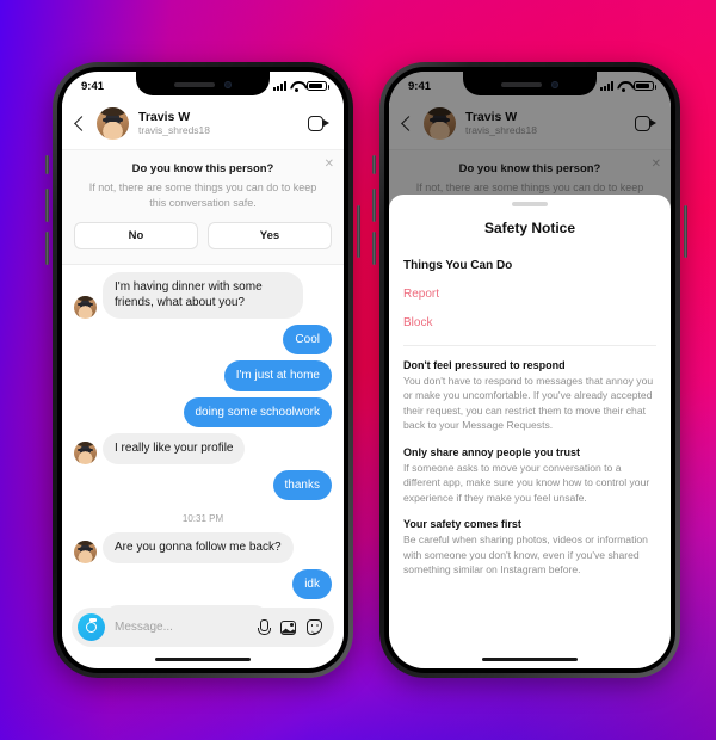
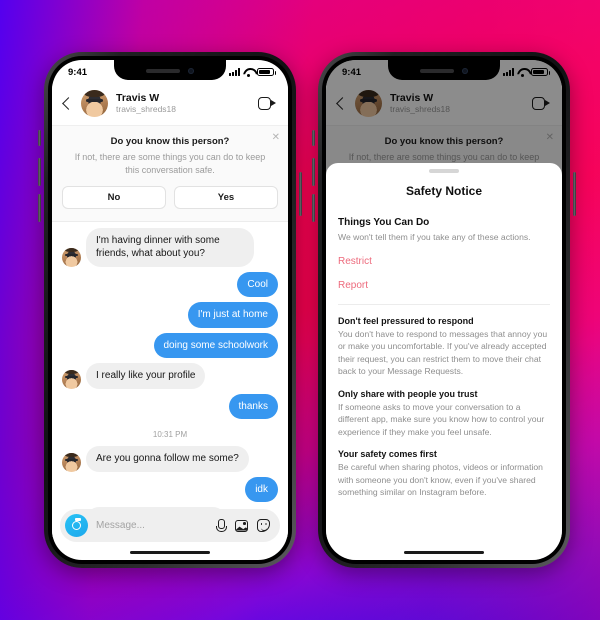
  9:41
  Travis W
  travis_shreds18
  ✕
  Do you know this person?
  If not, there are some things you can do to keep this conversation safe.
  No
  Yes
  I'm having dinner with some friends, what about you?
  Cool
  I'm just at home
  doing some schoolwork
  I really like your profile
  thanks
  10:31 PM
- Are you gonna follow me back?
+ Are you gonna follow me some?
  idk
  Message...
  9:41
  Travis W
  travis_shreds18
  ✕
  Do you know this person?
  Safety Notice
  Things You Can Do
+ We won't tell them if you take any of these actions.
+ Restrict
  Report
- Block
  Don't feel pressured to respond
  You don't have to respond to messages that annoy you or make you uncomfortable. If you've already accepted their request, you can restrict them to move their chat back to your Message Requests.
- Only share annoy people you trust
+ Only share with people you trust
  If someone asks to move your conversation to a different app, make sure you know how to control your experience if they make you feel unsafe.
  Your safety comes first
  Be careful when sharing photos, videos or information with someone you don't know, even if you've shared something similar on Instagram before.
